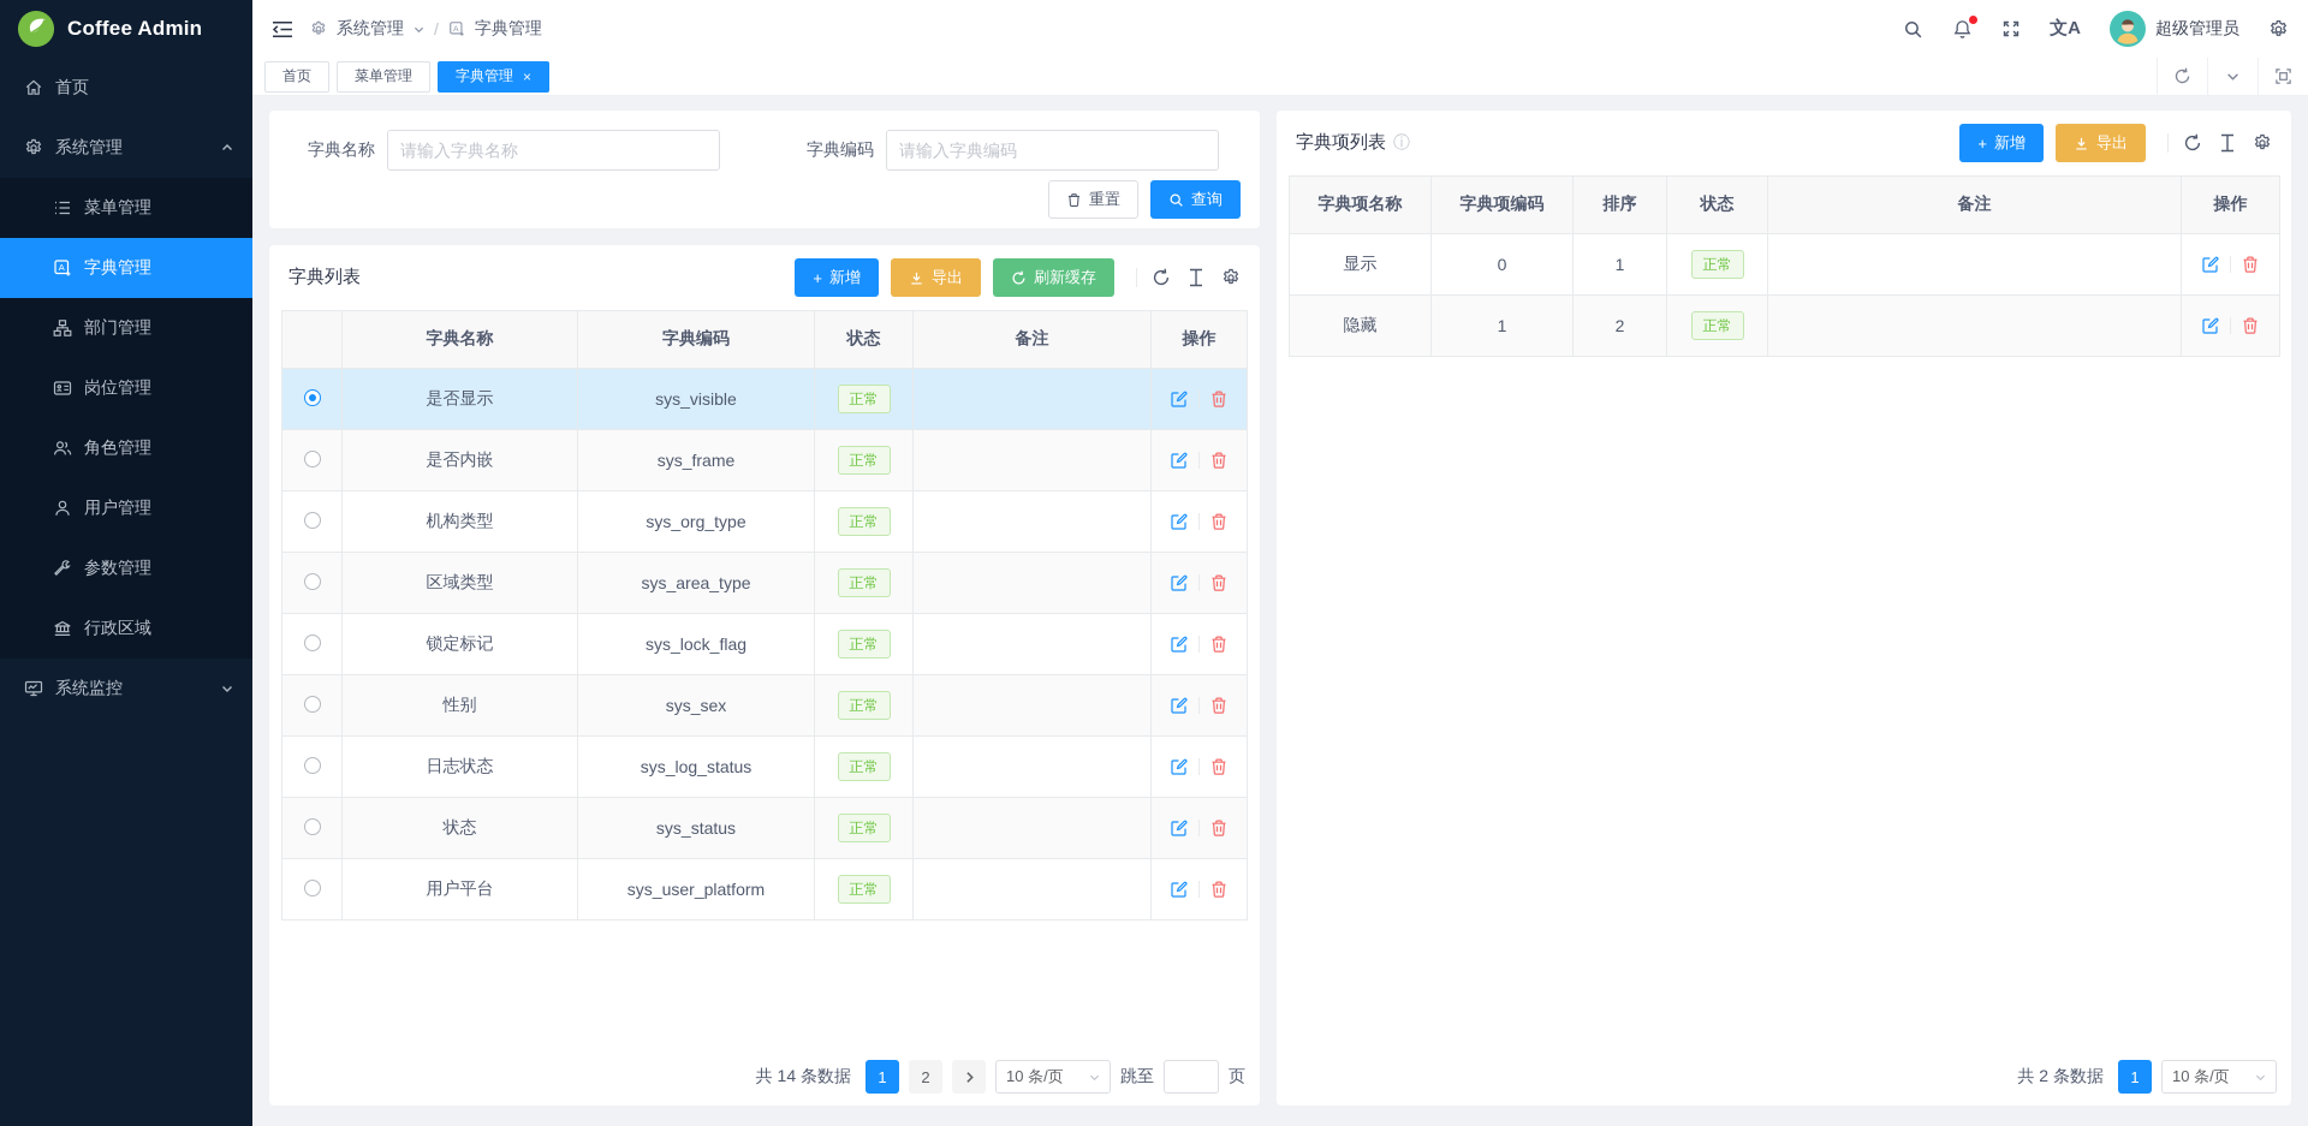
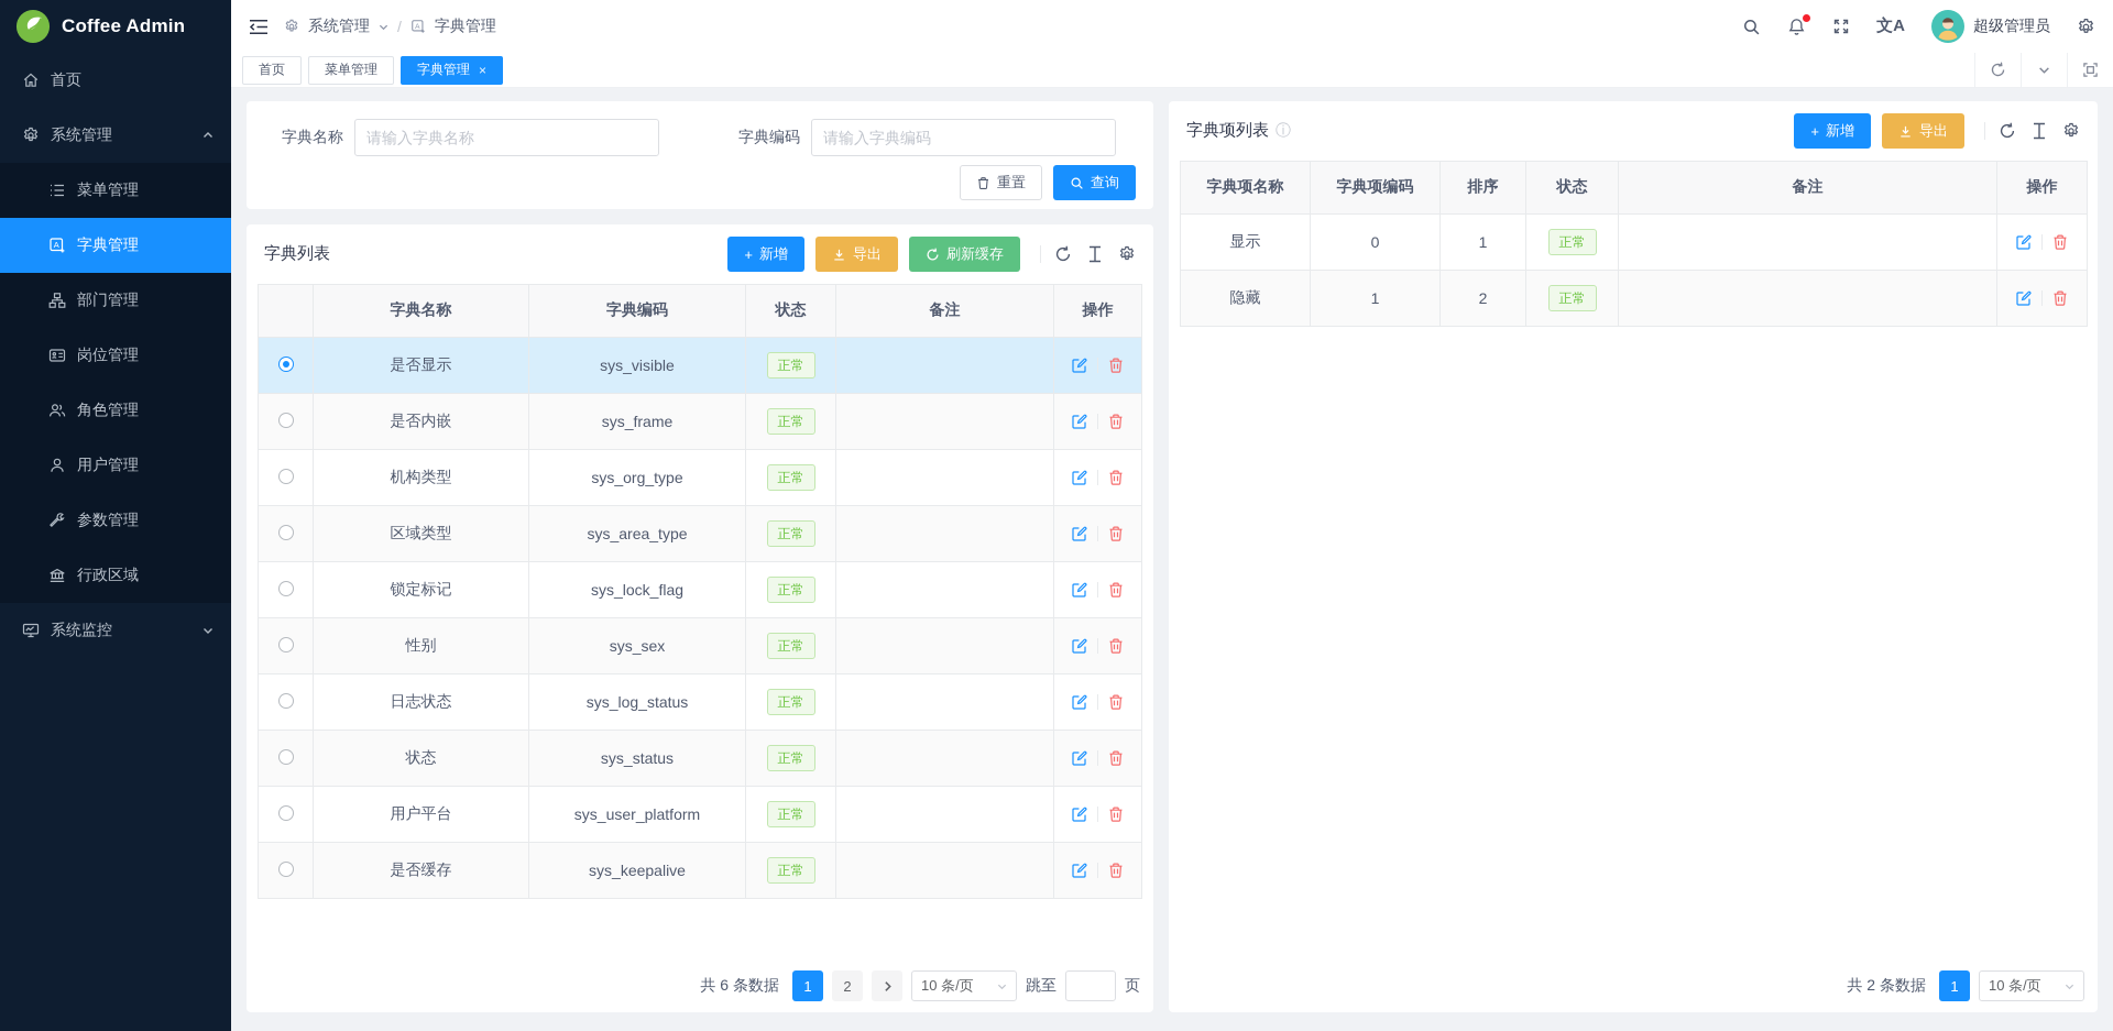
  Coffee Admin
  首页
  系统管理
  菜单管理
  A
  字典管理
  部门管理
  岗位管理
  角色管理
  用户管理
  参数管理
  行政区域
  系统监控
  系统管理
  /
  字典管理
  文A
  超级管理员
  首页
  菜单管理
  字典管理
  ×
  字典名称
  请输入字典名称
  字典编码
  请输入字典编码
  重置
  查询
  字典列表
  +
  新增
  导出
  刷新缓存
  	字典名称	字典编码	状态	备注	操作
  	是否显示	sys_visible	正常
  	是否内嵌	sys_frame	正常
  	机构类型	sys_org_type	正常
  	区域类型	sys_area_type	正常
  	锁定标记	sys_lock_flag	正常
  	性别	sys_sex	正常
  	日志状态	sys_log_status	正常
  	状态	sys_status	正常
  	用户平台	sys_user_platform	正常
+ 	是否缓存	sys_keepalive	正常
- 共 14 条数据
+ 共 6 条数据
  1
  2
  10 条/页
  跳至
  页
  字典项列表
  ⓘ
  +
  新增
  导出
  字典项名称	字典项编码	排序	状态	备注	操作
  显示	0	1	正常
  隐藏	1	2	正常
  共 2 条数据
  1
  10 条/页
